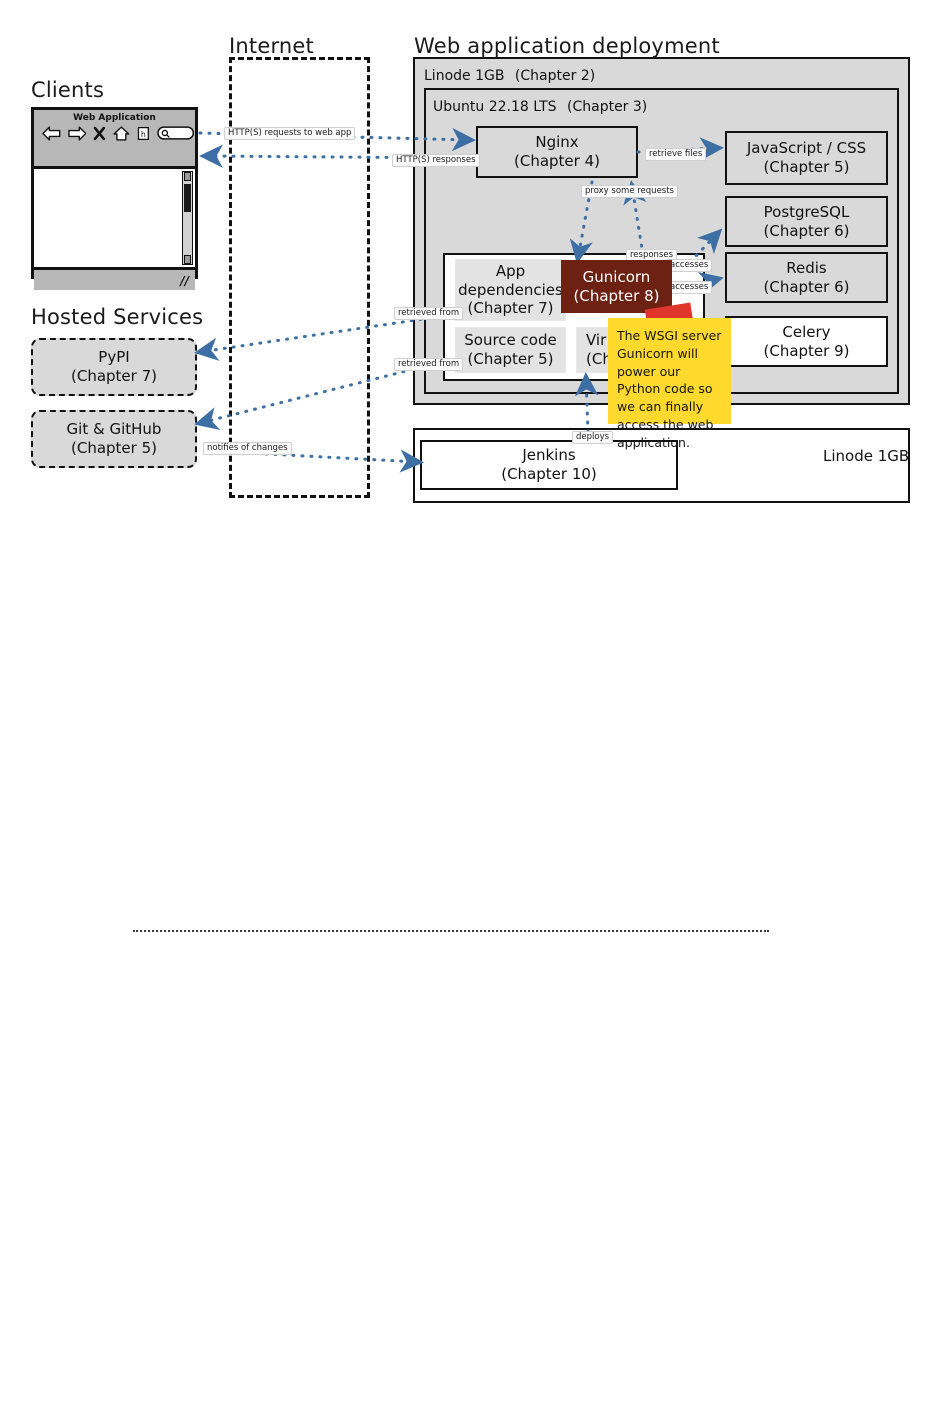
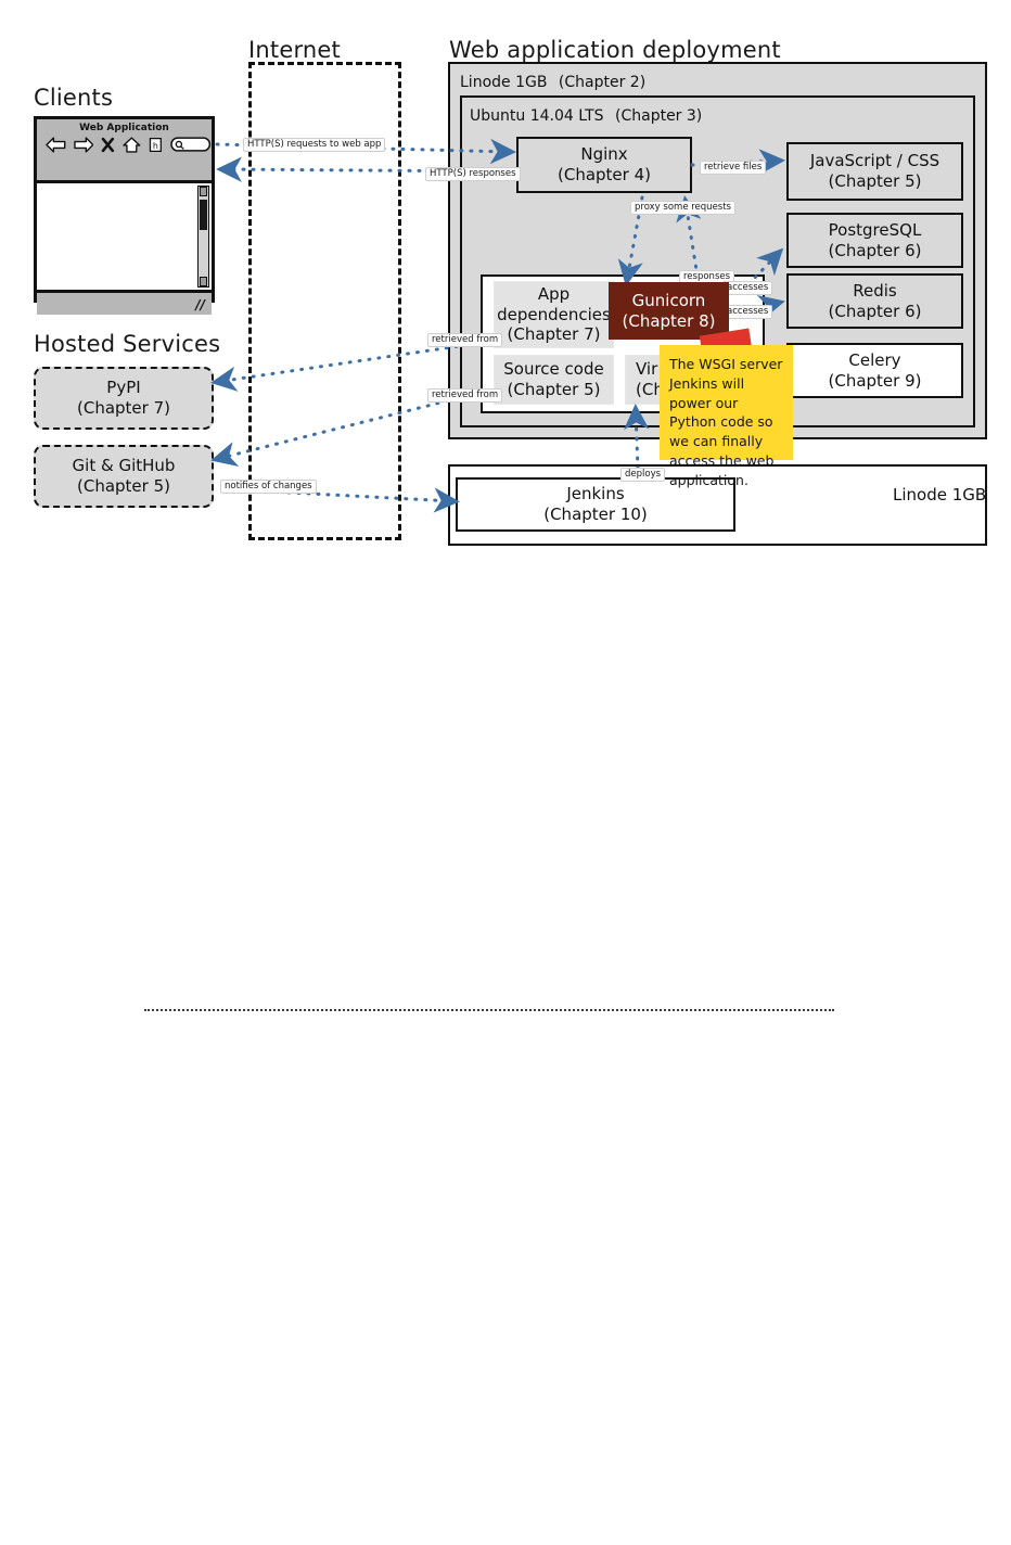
  Clients
  Hosted Services
  Internet
  Web application deployment
  Web Application
  h
  //
  PyPI
  (Chapter 7)
  Git & GitHub
  (Chapter 5)
  Linode 1GB (Chapter 2)
- Ubuntu 22.18 LTS (Chapter 3)
+ Ubuntu 14.04 LTS (Chapter 3)
  Nginx
  (Chapter 4)
  JavaScript / CSS
  (Chapter 5)
  PostgreSQL
  (Chapter 6)
  Redis
  (Chapter 6)
  Celery
  (Chapter 9)
  App dependencies
  (Chapter 7)
  Source code
  (Chapter 5)
  Vir
  Gunicorn
  (Chapter 8)
  Linode 1GB
  Jenkins
  (Chapter 10)
  HTTP(S) requests to web app
  HTTP(S) responses
  retrieve files
  proxy some requests
  responses
  accesses
  accesses
  retrieved from
  retrieved from
  notifies of changes
  deploys
- The WSGI server Gunicorn will power our Python code so we can finally access the web application.
+ The WSGI server Jenkins will power our Python code so we can finally access the web application.
